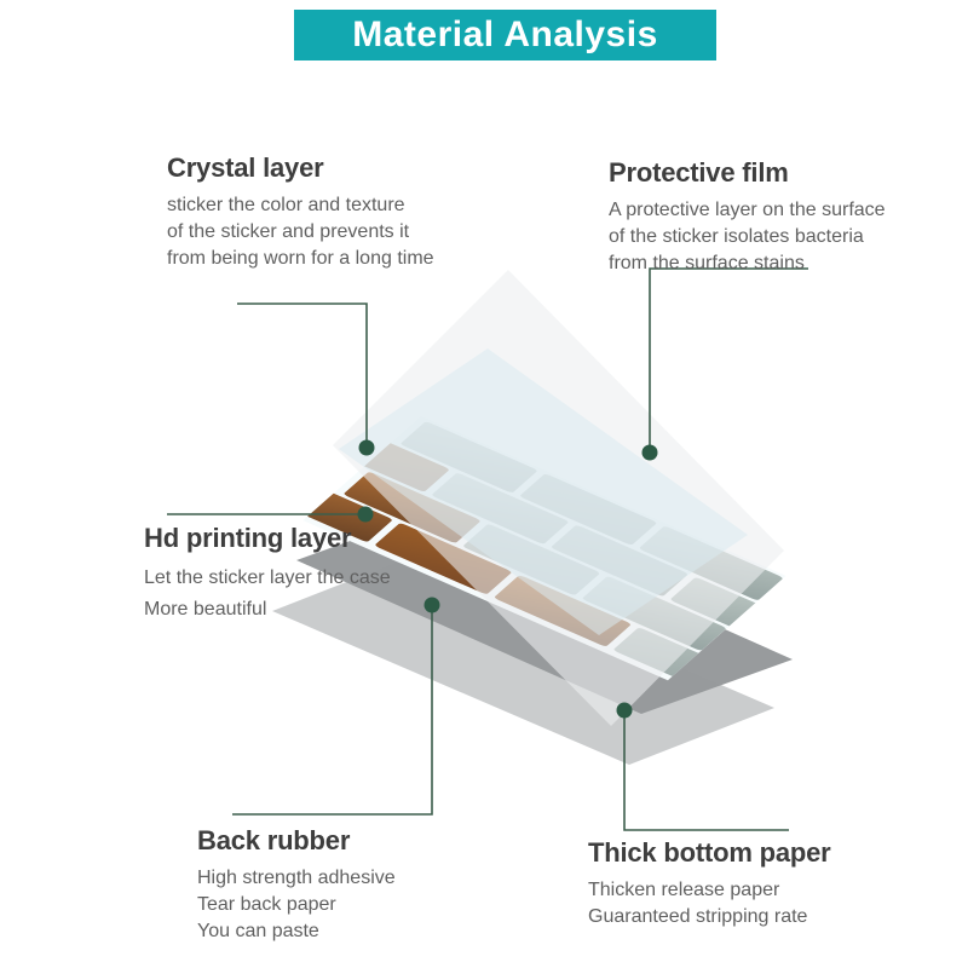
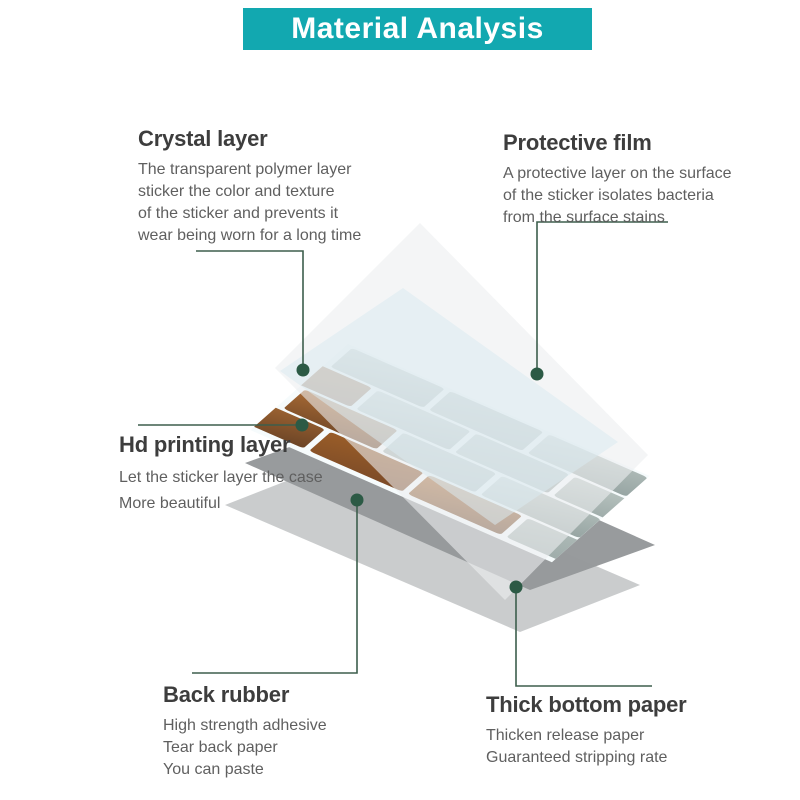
  Material Analysis
  Crystal layer
+ The transparent polymer layer
  sticker the color and texture
  of the sticker and prevents it
- from being worn for a long time
+ wear being worn for a long time
  Protective film
  A protective layer on the surface
  of the sticker isolates bacteria
  from the surface stains
  Hd printing layer
  Let the sticker layer the case
  More beautiful
  Back rubber
  High strength adhesive
  Tear back paper
  You can paste
  Thick bottom paper
  Thicken release paper
  Guaranteed stripping rate
